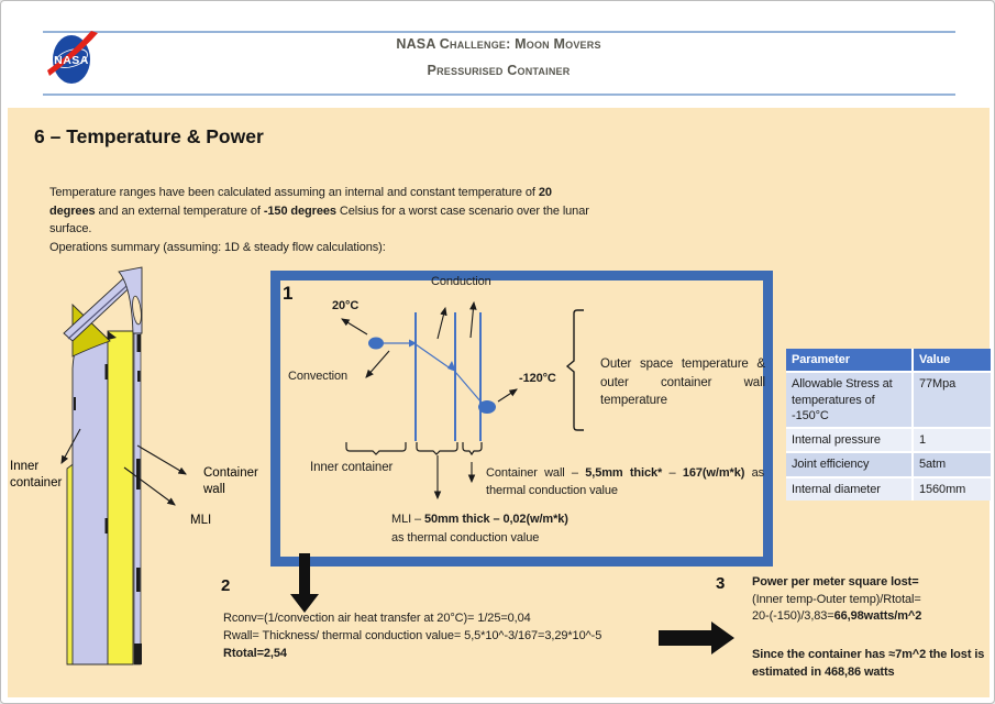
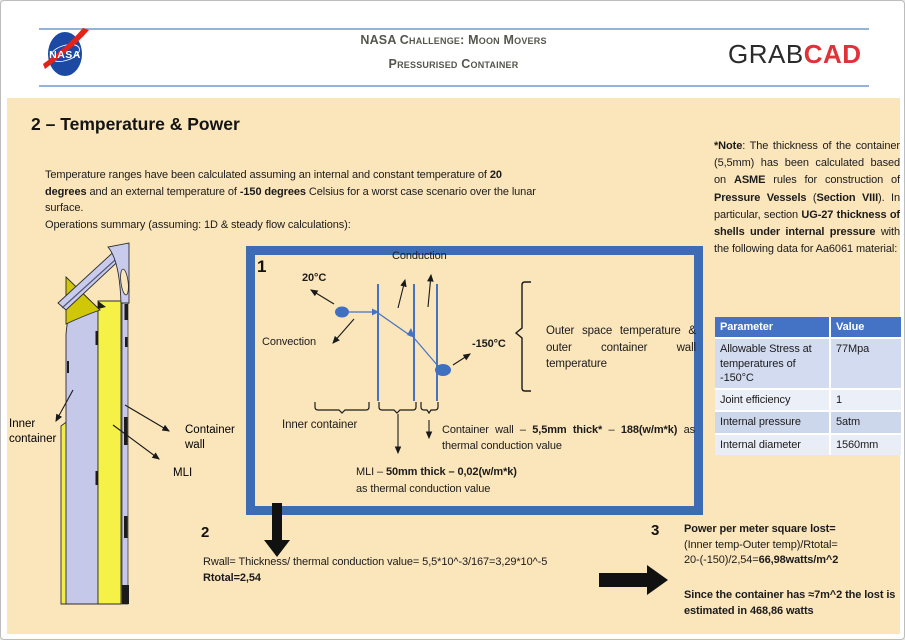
  NASA Challenge: Moon Movers
  Pressurised Container
+ GRABCAD
- 6 – Temperature & Power
+ 2 – Temperature & Power
  Temperature ranges have been calculated assuming an internal and constant temperature of 20 degrees and an external temperature of -150 degrees Celsius for a worst case scenario over the lunar surface.
  Operations summary (assuming: 1D & steady flow calculations):
+ *Note: The thickness of the container (5,5mm) has been calculated based on ASME rules for construction of Pressure Vessels (Section VIII). In particular, section UG-27 thickness of shells under internal pressure with the following data for Aa6061 material:
  Parameter
  Value
  Allowable Stress at temperatures of -150°C
  77Mpa
- Internal pressure
+ Joint efficiency
  1
- Joint efficiency
+ Internal pressure
  5atm
  Internal diameter
  1560mm
  NASA
  1
  20°C
  Conduction
  Convection
- -120°C
+ -150°C
  Outer space temperature & outer container wall temperature
  Inner container
  MLI – 50mm thick – 0,02(w/m*k)
  as thermal conduction value
- Container wall – 5,5mm thick* – 167(w/m*k) as thermal conduction value
+ Container wall – 5,5mm thick* – 188(w/m*k) as thermal conduction value
  Inner container
  Container wall
  MLI
  2
- Rconv=(1/convection air heat transfer at 20°C)= 1/25=0,04
  Rwall= Thickness/ thermal conduction value= 5,5*10^-3/167=3,29*10^-5
  Rtotal=2,54
  3
  Power per meter square lost=
  (Inner temp-Outer temp)/Rtotal=
- 20-(-150)/3,83=66,98watts/m^2
+ 20-(-150)/2,54=66,98watts/m^2
  Since the container has ≈7m^2 the lost is estimated in 468,86 watts
